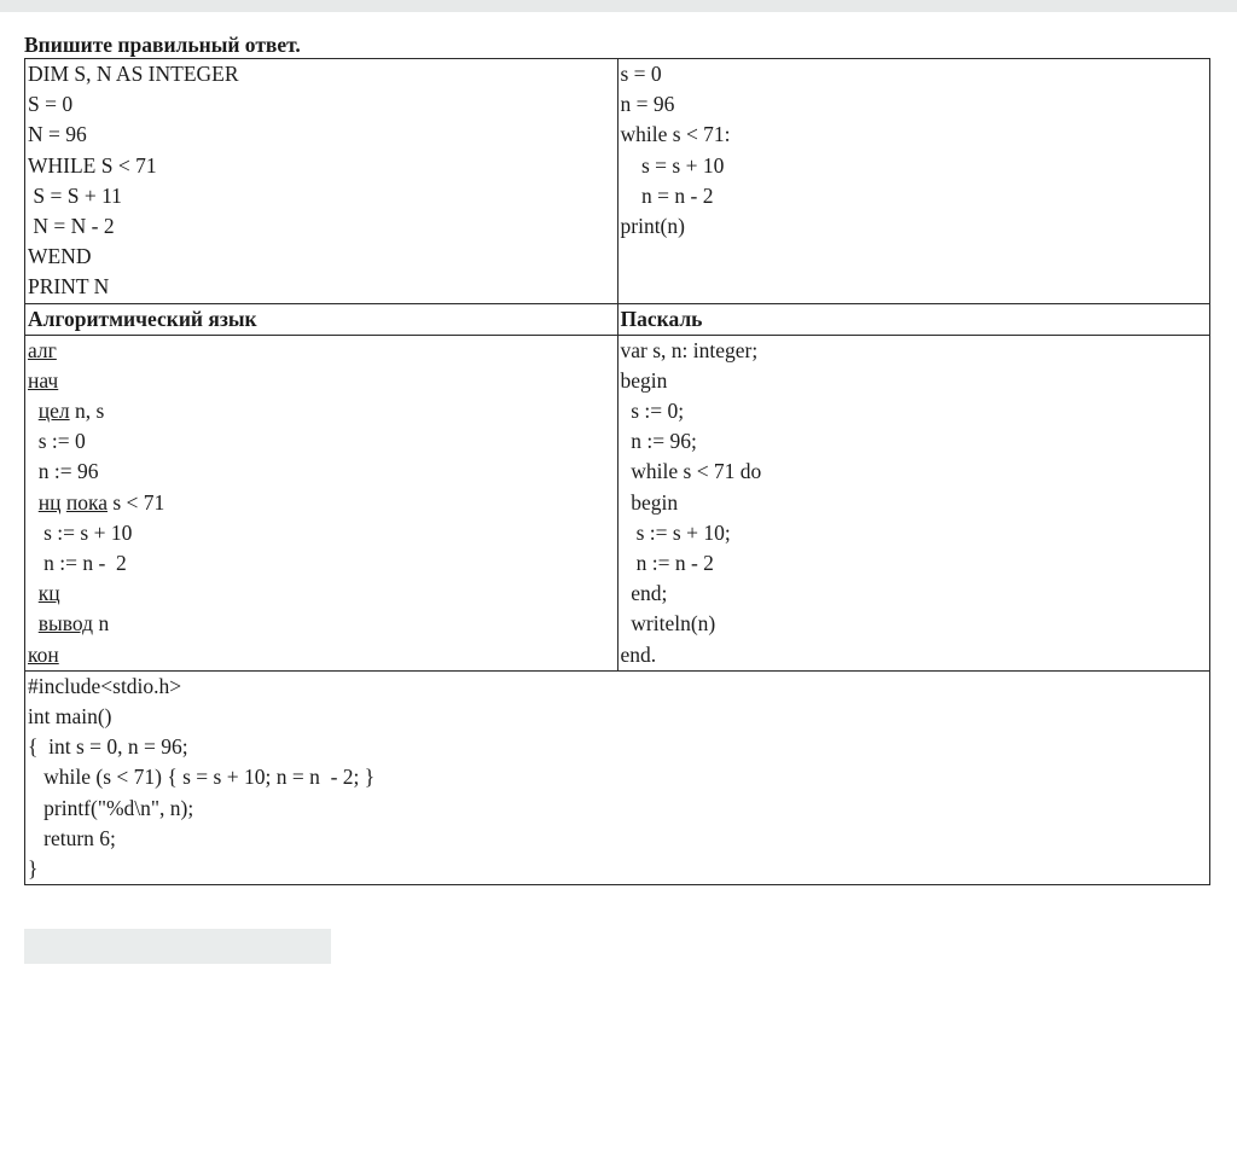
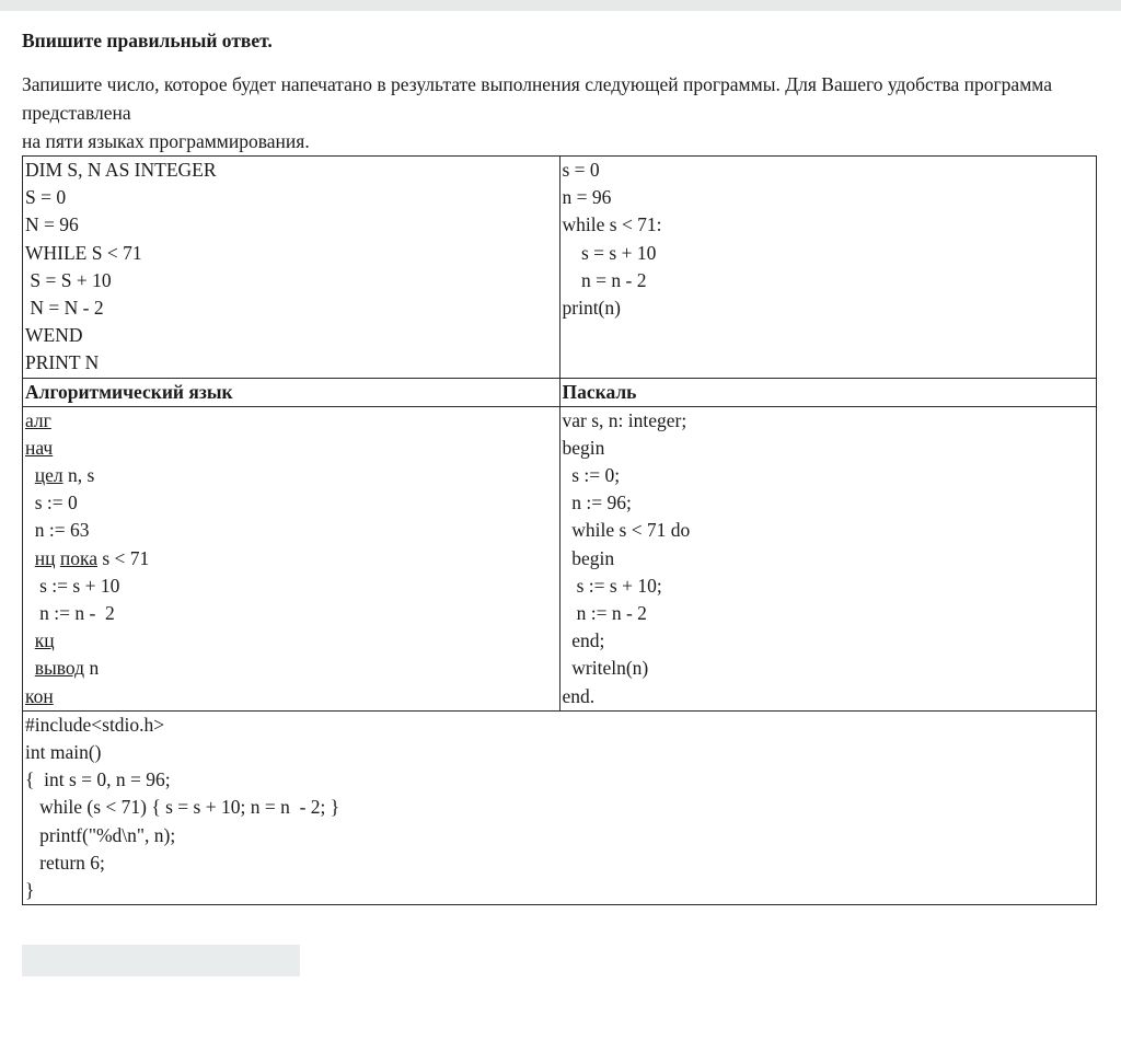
  Впишите правильный ответ.
+ Запишите число, которое будет напечатано в результате выполнения следующей программы. Для Вашего удобства программа
+ представлена
+ на пяти языках программирования.
- DIM S, N AS INTEGERS = 0N = 96WHILE S < 71 S = S + 11 N = N - 2WENDPRINT N	s = 0n = 96while s < 71: s = s + 10 n = n - 2print(n)
+ DIM S, N AS INTEGERS = 0N = 96WHILE S < 71 S = S + 10 N = N - 2WENDPRINT N	s = 0n = 96while s < 71: s = s + 10 n = n - 2print(n)
  Алгоритмический язык	Паскаль
- алгнач цел n, s s := 0 n := 96 нц пока s < 71 s := s + 10 n := n - 2 кц вывод nкон	var s, n: integer;begin s := 0; n := 96; while s < 71 do begin s := s + 10; n := n - 2 end; writeln(n)end.
+ алгнач цел n, s s := 0 n := 63 нц пока s < 71 s := s + 10 n := n - 2 кц вывод nкон	var s, n: integer;begin s := 0; n := 96; while s < 71 do begin s := s + 10; n := n - 2 end; writeln(n)end.
  #include<stdio.h>int main(){ int s = 0, n = 96; while (s < 71) { s = s + 10; n = n - 2; } printf("%d\n", n); return 6;}
